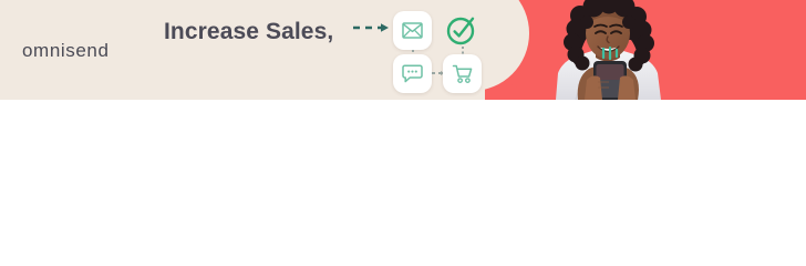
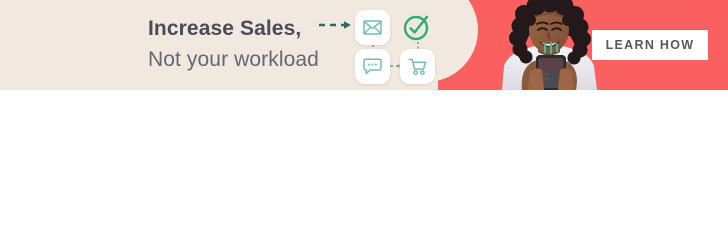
- omnisend
  Increase Sales,
+ Not your workload
+ LEARN HOW
